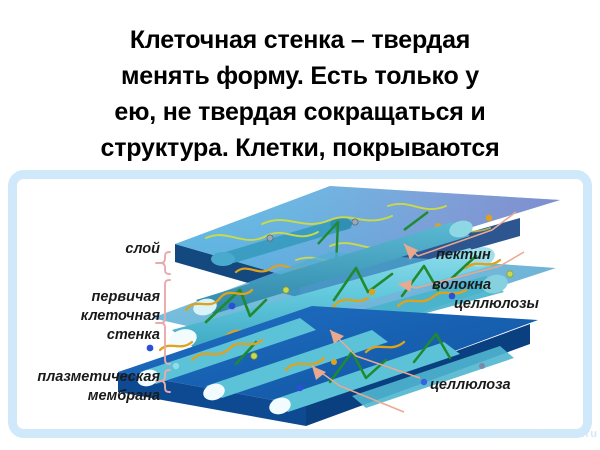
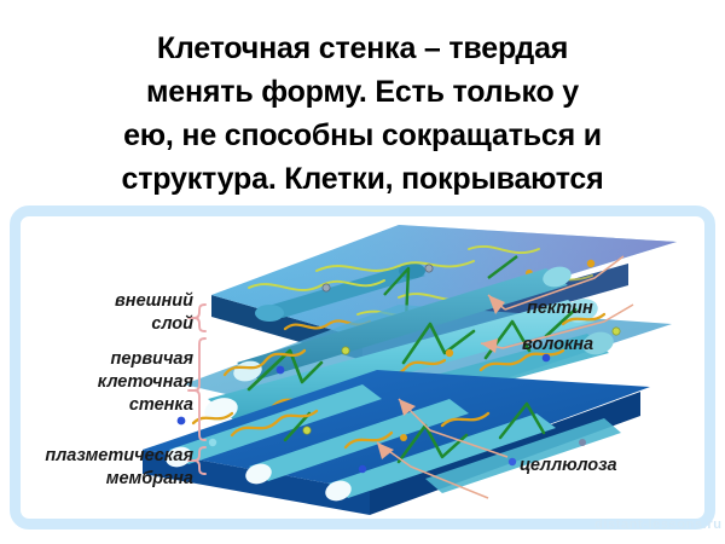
  Клеточная стенка – твердая
  менять форму. Есть только у
- ею, не твердая сокращаться и
+ ею, не способны сокращаться и
  структура. Клетки, покрываются
+ внешний
  слой
  первичая
  клеточная
  стенка
  плазметическая
  мембрана
  пектин
  волокна
- целлюлозы
  целлюлоза
  distant-lessons.ru
